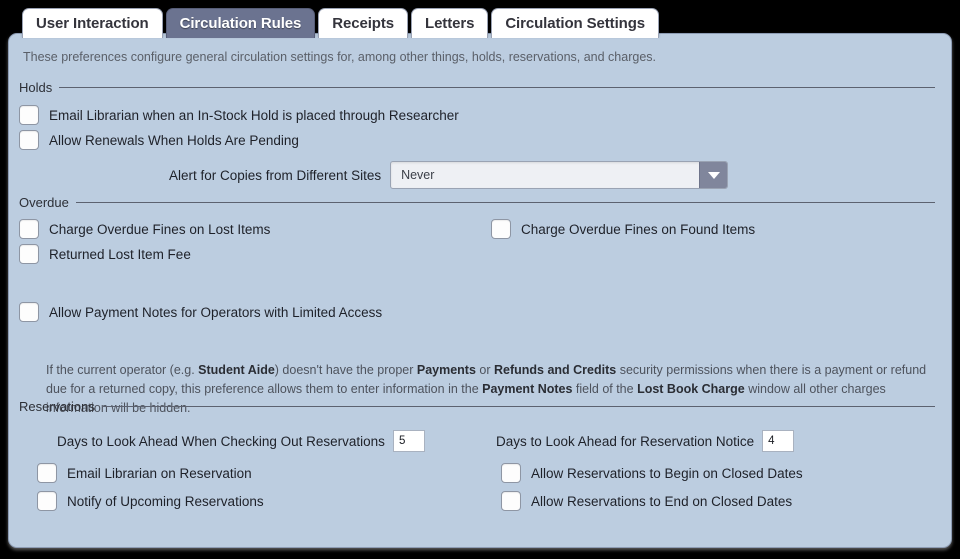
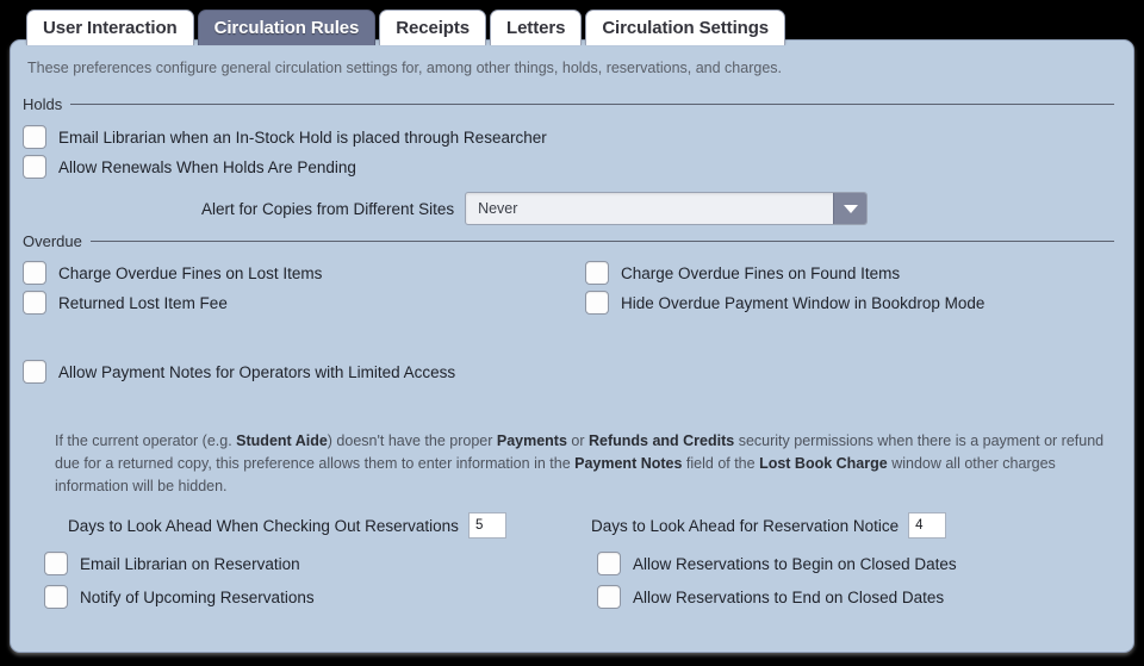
  User Interaction
  Circulation Rules
  Receipts
  Letters
  Circulation Settings
  These preferences configure general circulation settings for, among other things, holds, reservations, and charges.
  Holds
  Email Librarian when an In-Stock Hold is placed through Researcher
  Allow Renewals When Holds Are Pending
  Alert for Copies from Different Sites
  Never
  Overdue
  Charge Overdue Fines on Lost Items
  Returned Lost Item Fee
  Charge Overdue Fines on Found Items
+ Hide Overdue Payment Window in Bookdrop Mode
  Allow Payment Notes for Operators with Limited Access
  If the current operator (e.g. Student Aide) doesn't have the proper Payments or Refunds and Credits security permissions when there is a payment or refund due for a returned copy, this preference allows them to enter information in the Payment Notes field of the Lost Book Charge window all other charges information will be hidden.
- Reservations
  Days to Look Ahead When Checking Out Reservations
  5
  Days to Look Ahead for Reservation Notice
  4
  Email Librarian on Reservation
  Notify of Upcoming Reservations
  Allow Reservations to Begin on Closed Dates
  Allow Reservations to End on Closed Dates
